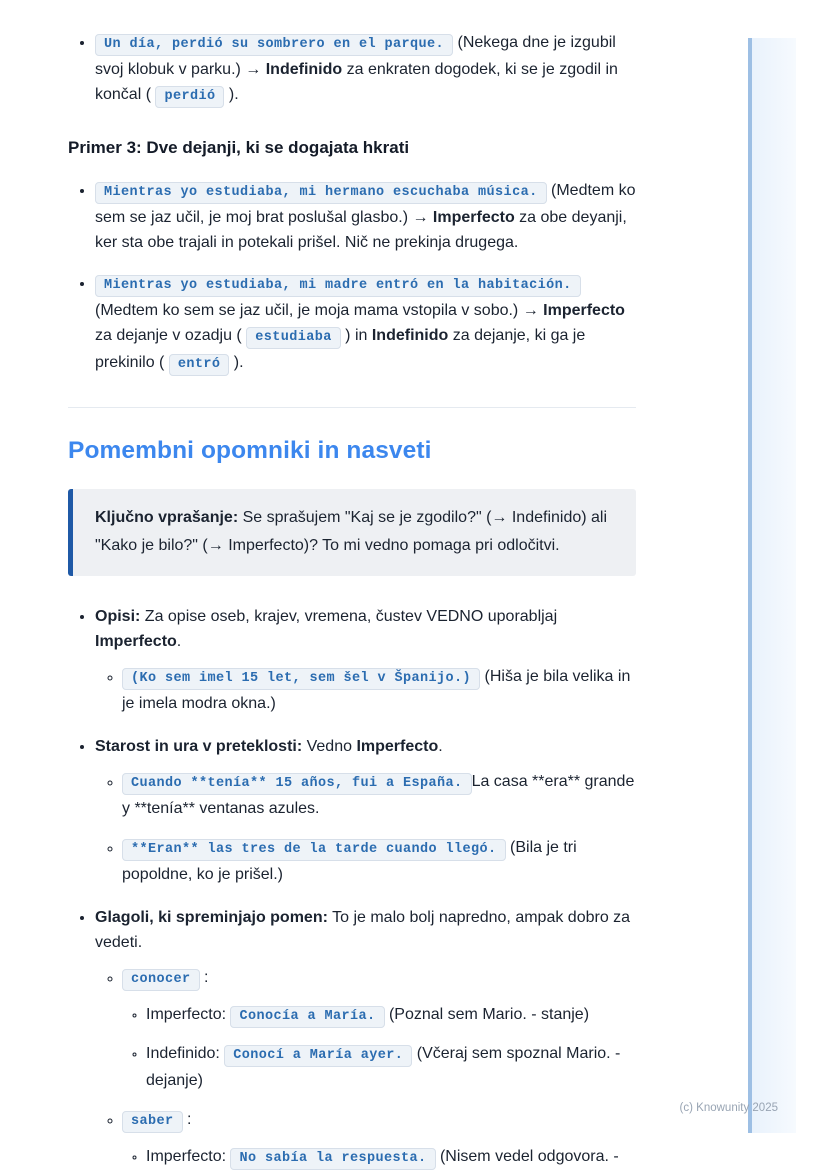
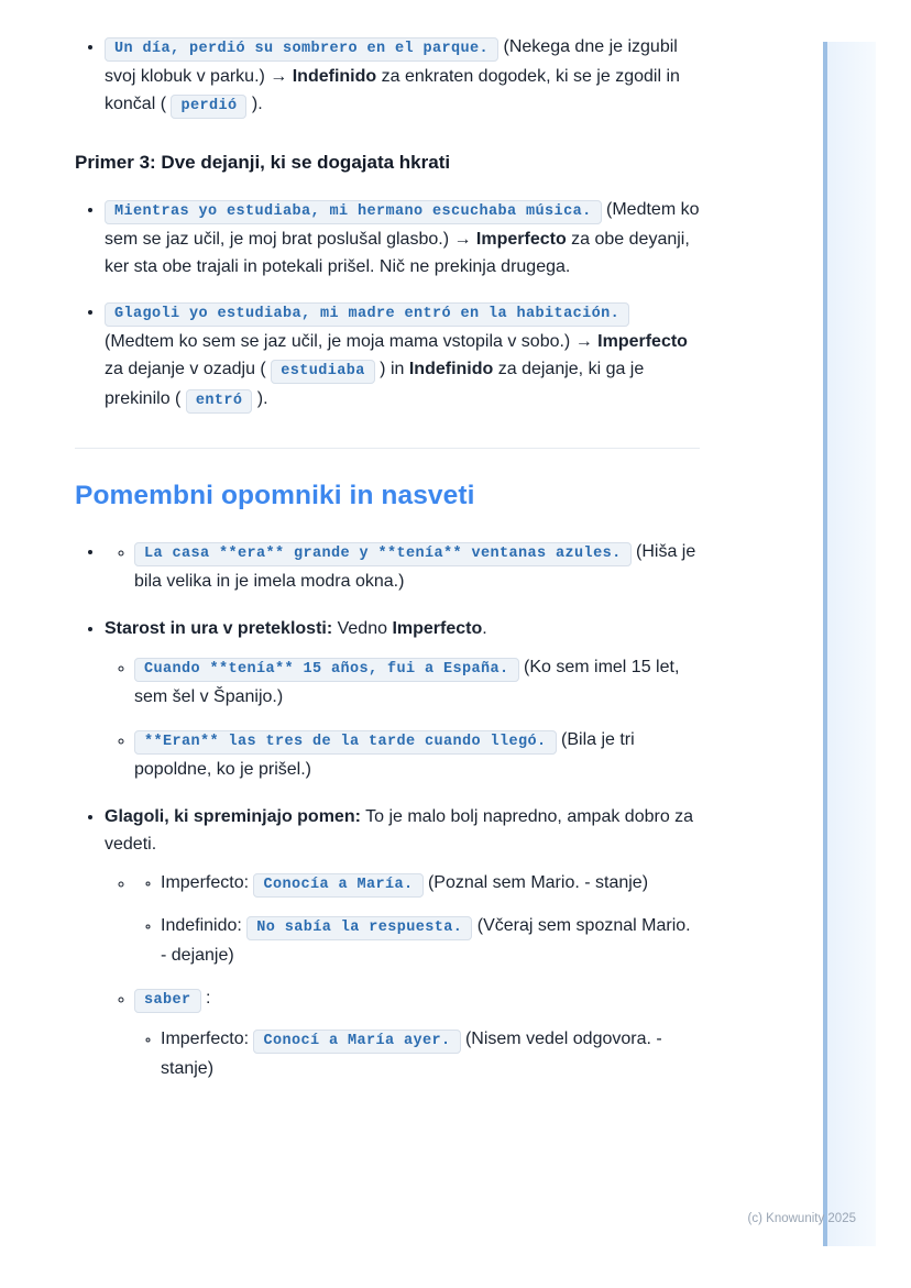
  Un día, perdió su sombrero en el parque. (Nekega dne je izgubil svoj klobuk v parku.) → Indefinido za enkraten dogodek, ki se je zgodil in končal ( perdió ).
  Primer 3: Dve dejanji, ki se dogajata hkrati
  Mientras yo estudiaba, mi hermano escuchaba música. (Medtem ko sem se jaz učil, je moj brat poslušal glasbo.) → Imperfecto za obe deyanji, ker sta obe trajali in potekali prišel. Nič ne prekinja drugega.
- Mientras yo estudiaba, mi madre entró en la habitación. (Medtem ko sem se jaz učil, je moja mama vstopila v sobo.) → Imperfecto za dejanje v ozadju ( estudiaba ) in Indefinido za dejanje, ki ga je prekinilo ( entró ).
+ Glagoli yo estudiaba, mi madre entró en la habitación. (Medtem ko sem se jaz učil, je moja mama vstopila v sobo.) → Imperfecto za dejanje v ozadju ( estudiaba ) in Indefinido za dejanje, ki ga je prekinilo ( entró ).
  Pomembni opomniki in nasveti
- Ključno vprašanje: Se sprašujem "Kaj se je zgodilo?" (→ Indefinido) ali "Kako je bilo?" (→ Imperfecto)? To mi vedno pomaga pri odločitvi.
- Opisi: Za opise oseb, krajev, vremena, čustev VEDNO uporabljaj Imperfecto.
- (Ko sem imel 15 let, sem šel v Španijo.) (Hiša je bila velika in je imela modra okna.)
+ La casa **era** grande y **tenía** ventanas azules. (Hiša je bila velika in je imela modra okna.)
  Starost in ura v preteklosti: Vedno Imperfecto.
- Cuando **tenía** 15 años, fui a España. La casa **era** grande y **tenía** ventanas azules.
+ Cuando **tenía** 15 años, fui a España. (Ko sem imel 15 let, sem šel v Španijo.)
  **Eran** las tres de la tarde cuando llegó. (Bila je tri popoldne, ko je prišel.)
  Glagoli, ki spreminjajo pomen: To je malo bolj napredno, ampak dobro za vedeti.
- conocer :
  Imperfecto: Conocía a María. (Poznal sem Mario. - stanje)
- Indefinido: Conocí a María ayer. (Včeraj sem spoznal Mario. - dejanje)
+ Indefinido: No sabía la respuesta. (Včeraj sem spoznal Mario. - dejanje)
  saber :
- Imperfecto: No sabía la respuesta. (Nisem vedel odgovora. -
+ Imperfecto: Conocí a María ayer. (Nisem vedel odgovora. - stanje)
  (c) Knowunity 2025
